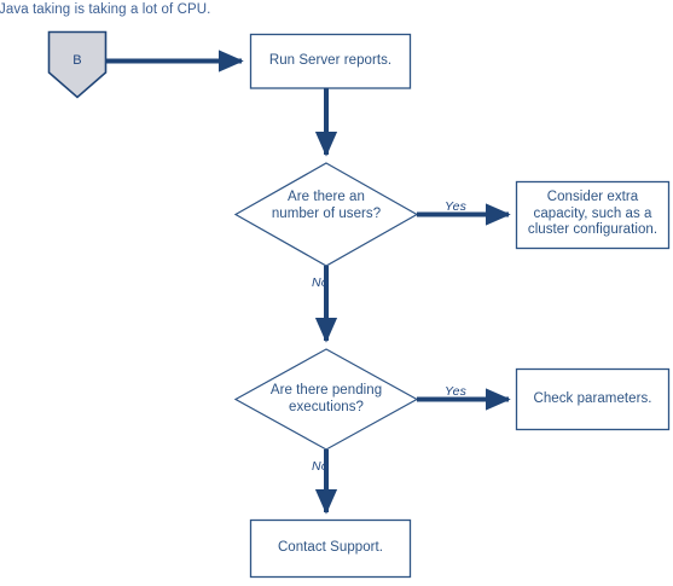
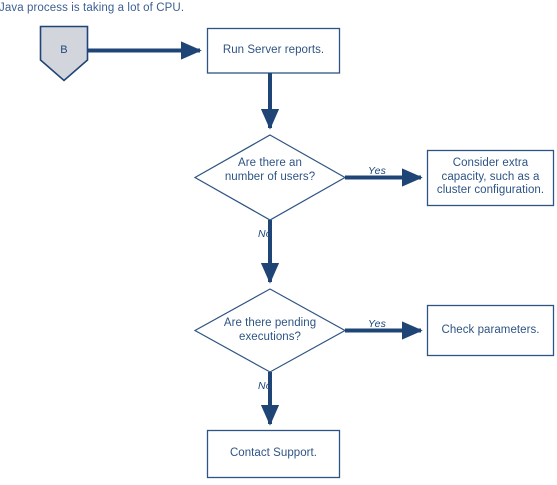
- Java taking is taking a lot of CPU.
+ Java process is taking a lot of CPU.
  B
  Run Server reports.
  Are there an
  number of users?
  Consider extra
  capacity, such as a
  cluster configuration.
  Are there pending
  executions?
  Check parameters.
  Contact Support.
  Yes
  No
  Yes
  No
